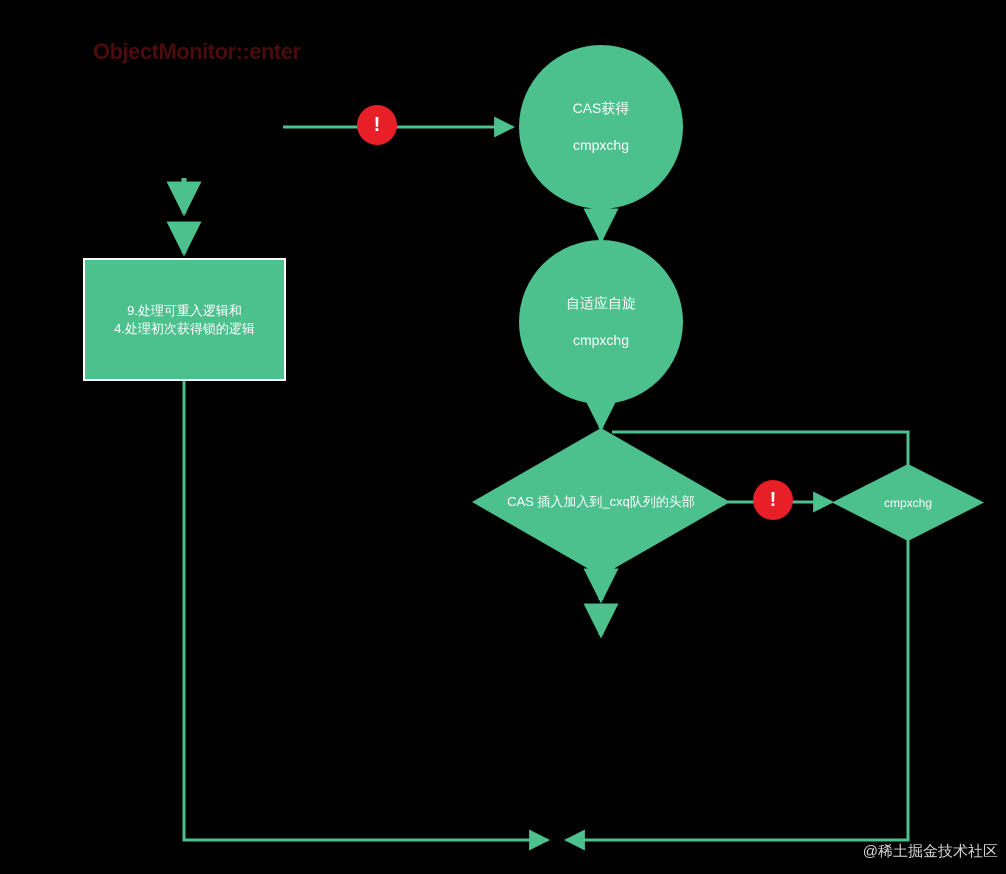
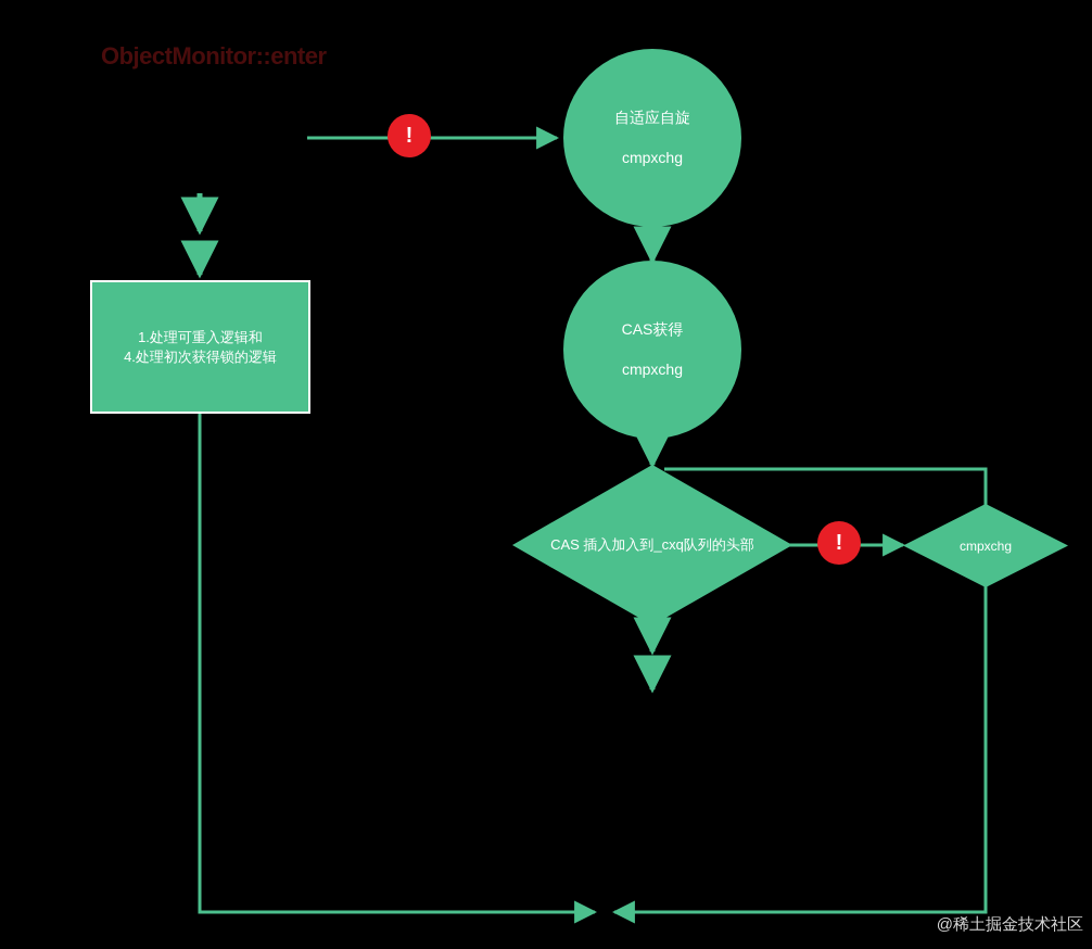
  ObjectMonitor::enter
- 9.处理可重入逻辑和
+ 1.处理可重入逻辑和
  4.处理初次获得锁的逻辑
- CAS获得
+ 自适应自旋
  cmpxchg
- 自适应自旋
+ CAS获得
  cmpxchg
  CAS 插入加入到_cxq队列的头部
  cmpxchg
  !
  !
  @稀土掘金技术社区
